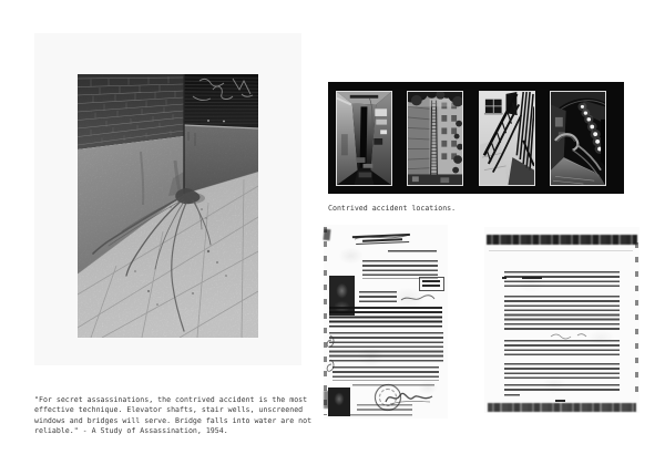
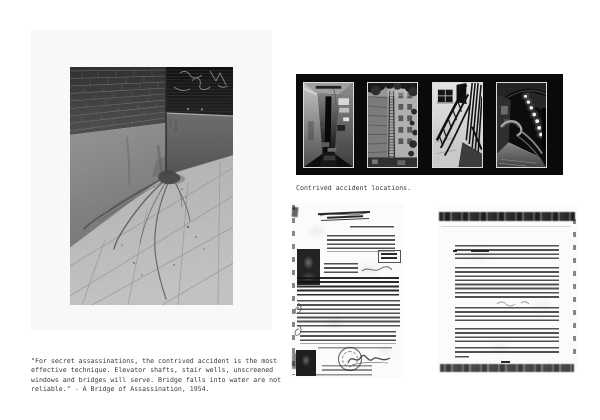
- "For secret assassinations, the contrived accident is the most effective technique. Elevator shafts, stair wells, unscreened windows and bridges will serve. Bridge falls into water are not reliable." - A Study of Assassination, 1954.
+ "For secret assassinations, the contrived accident is the most effective technique. Elevator shafts, stair wells, unscreened windows and bridges will serve. Bridge falls into water are not reliable." - A Bridge of Assassination, 1954.
  Contrived accident locations.
